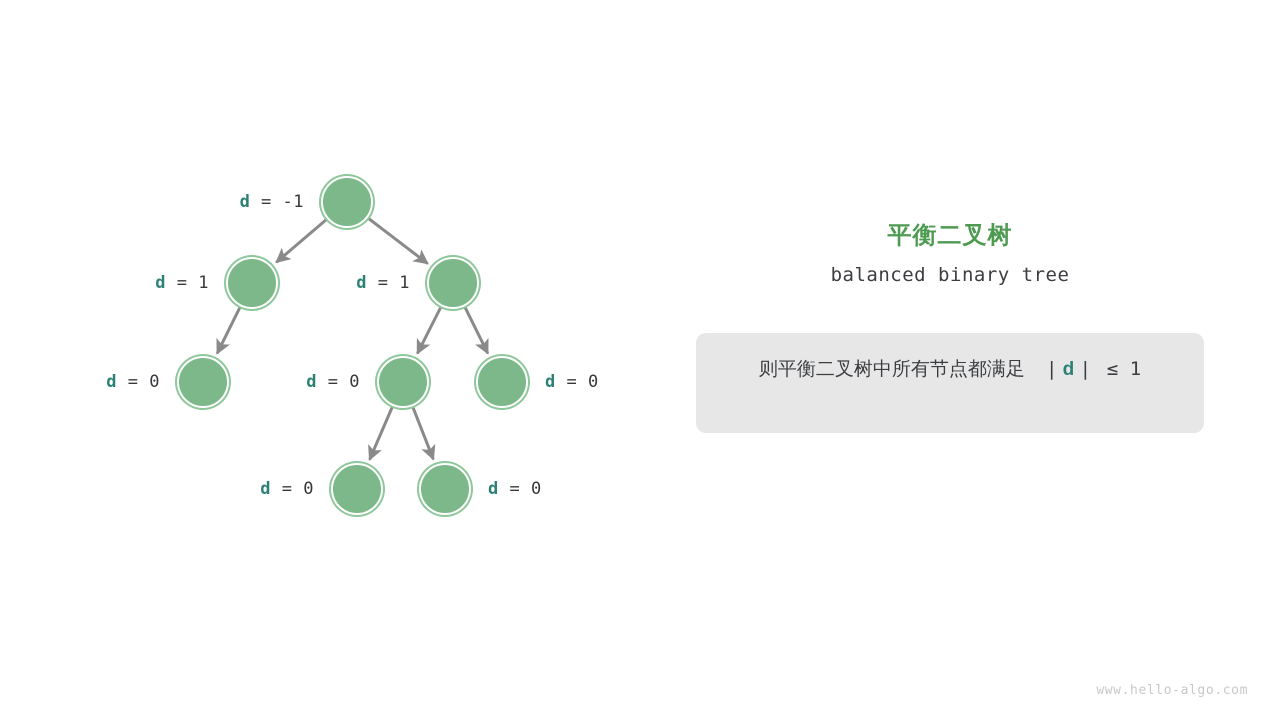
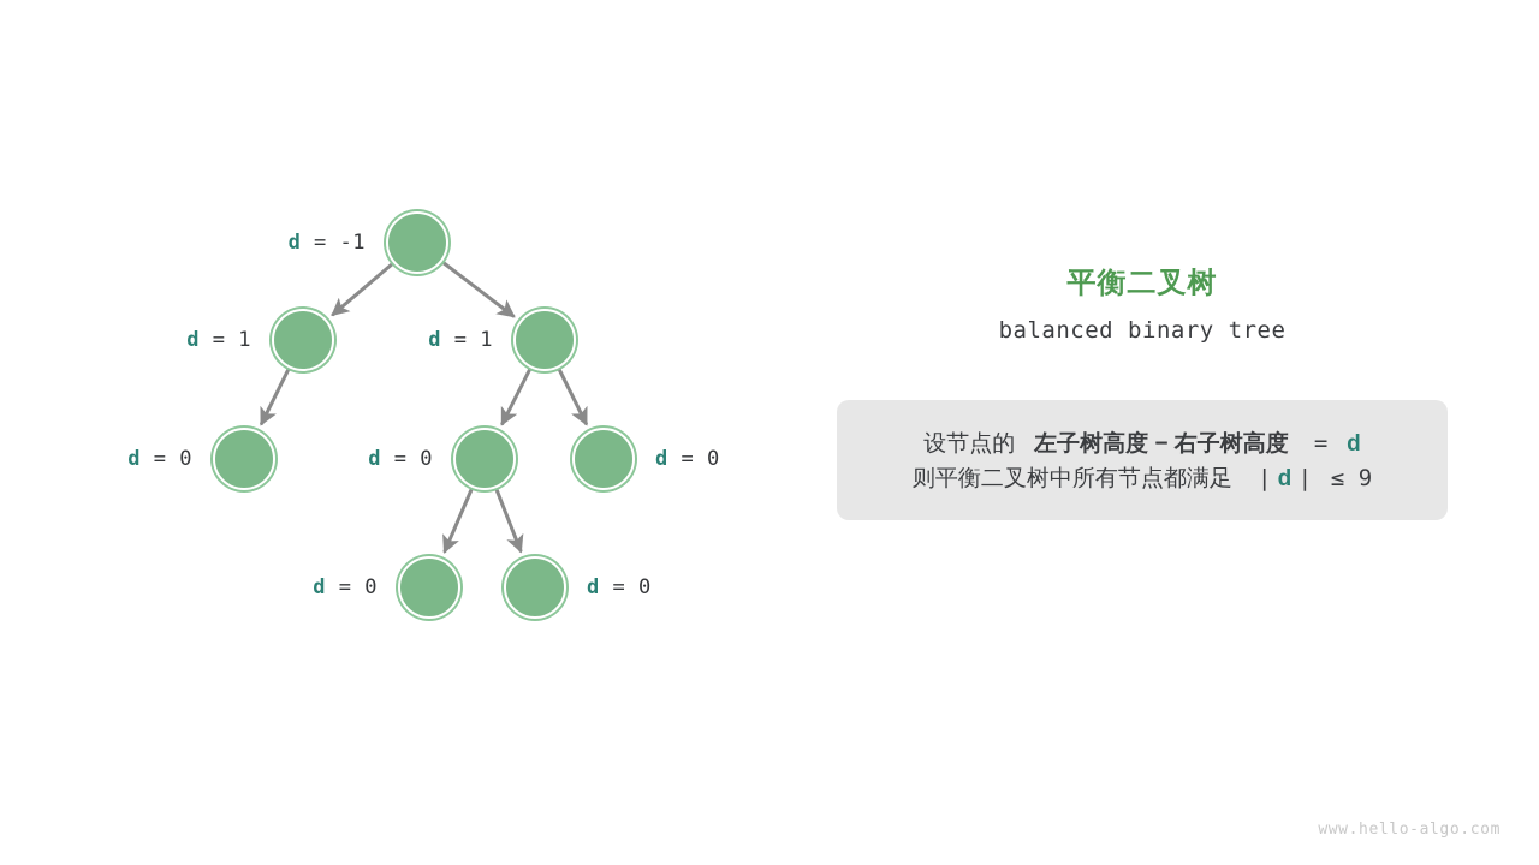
  d = -1
  d = 1
  d = 1
  d = 0
  d = 0
  d = 0
  d = 0
  d = 0
  平衡二叉树
  balanced binary tree
+ 设节点的 左子树高度 − 右子树高度 = d
- 则平衡二叉树中所有节点都满足 | d | ≤ 1
+ 则平衡二叉树中所有节点都满足 | d | ≤ 9
  www.hello-algo.com
